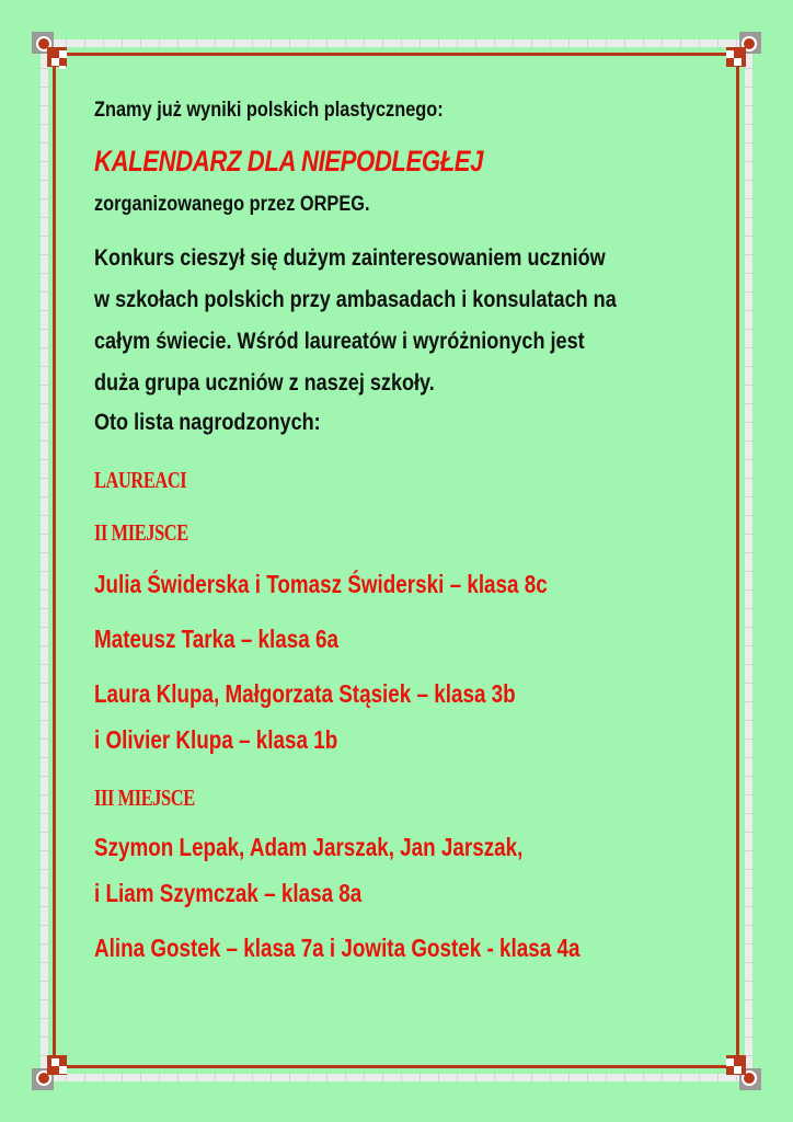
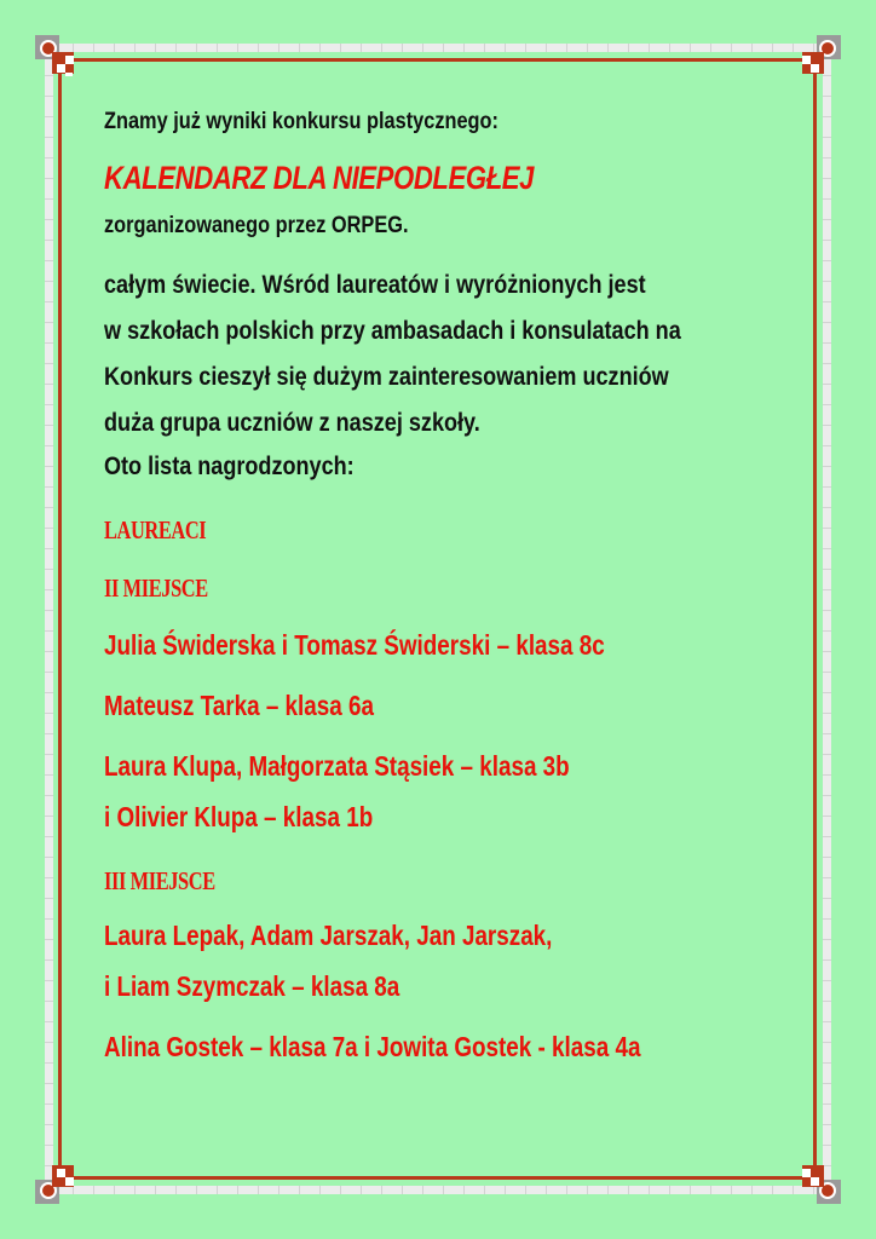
- Znamy już wyniki polskich plastycznego:
+ Znamy już wyniki konkursu plastycznego:
  KALENDARZ DLA NIEPODLEGŁEJ
  zorganizowanego przez ORPEG.
- Konkurs cieszył się dużym zainteresowaniem uczniów
+ całym świecie. Wśród laureatów i wyróżnionych jest
  w szkołach polskich przy ambasadach i konsulatach na
- całym świecie. Wśród laureatów i wyróżnionych jest
+ Konkurs cieszył się dużym zainteresowaniem uczniów
  duża grupa uczniów z naszej szkoły.
  Oto lista nagrodzonych:
  LAUREACI
  II MIEJSCE
  Julia Świderska i Tomasz Świderski – klasa 8c
  Mateusz Tarka – klasa 6a
  Laura Klupa, Małgorzata Stąsiek – klasa 3b
  i Olivier Klupa – klasa 1b
  III MIEJSCE
- Szymon Lepak, Adam Jarszak, Jan Jarszak,
+ Laura Lepak, Adam Jarszak, Jan Jarszak,
  i Liam Szymczak – klasa 8a
  Alina Gostek – klasa 7a i Jowita Gostek - klasa 4a
